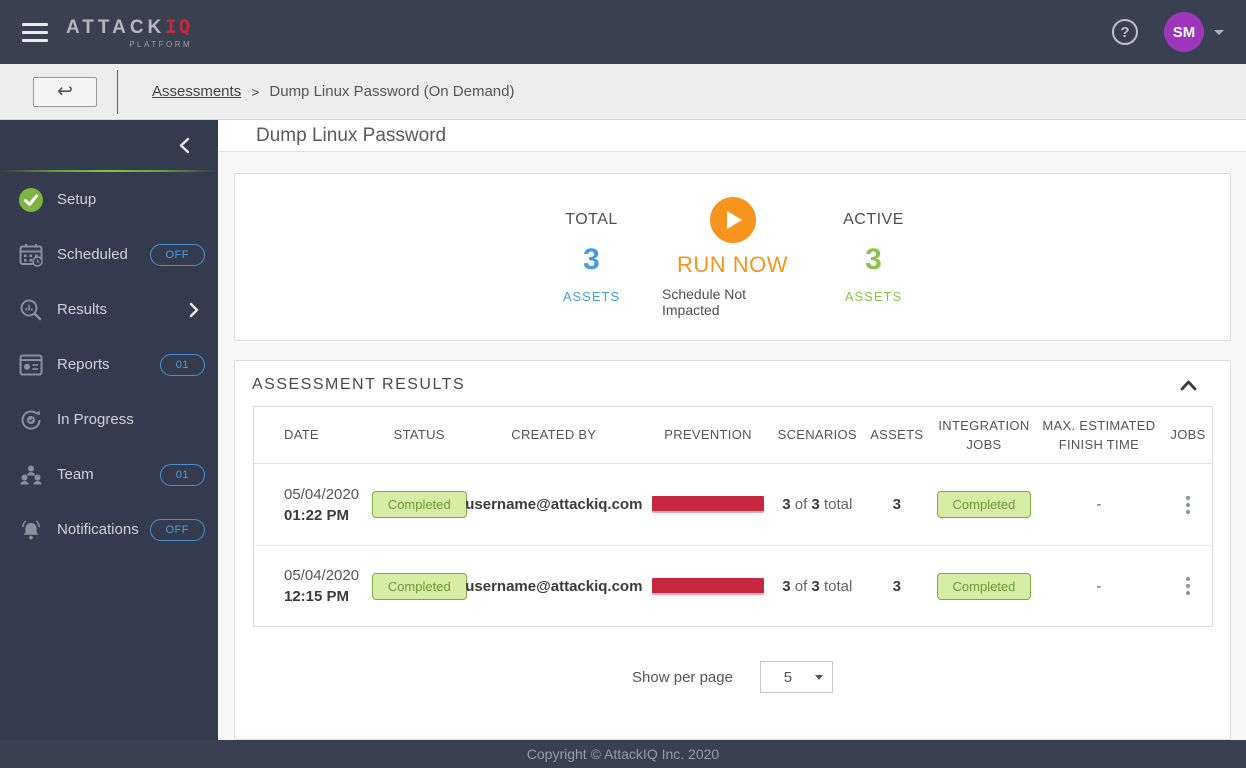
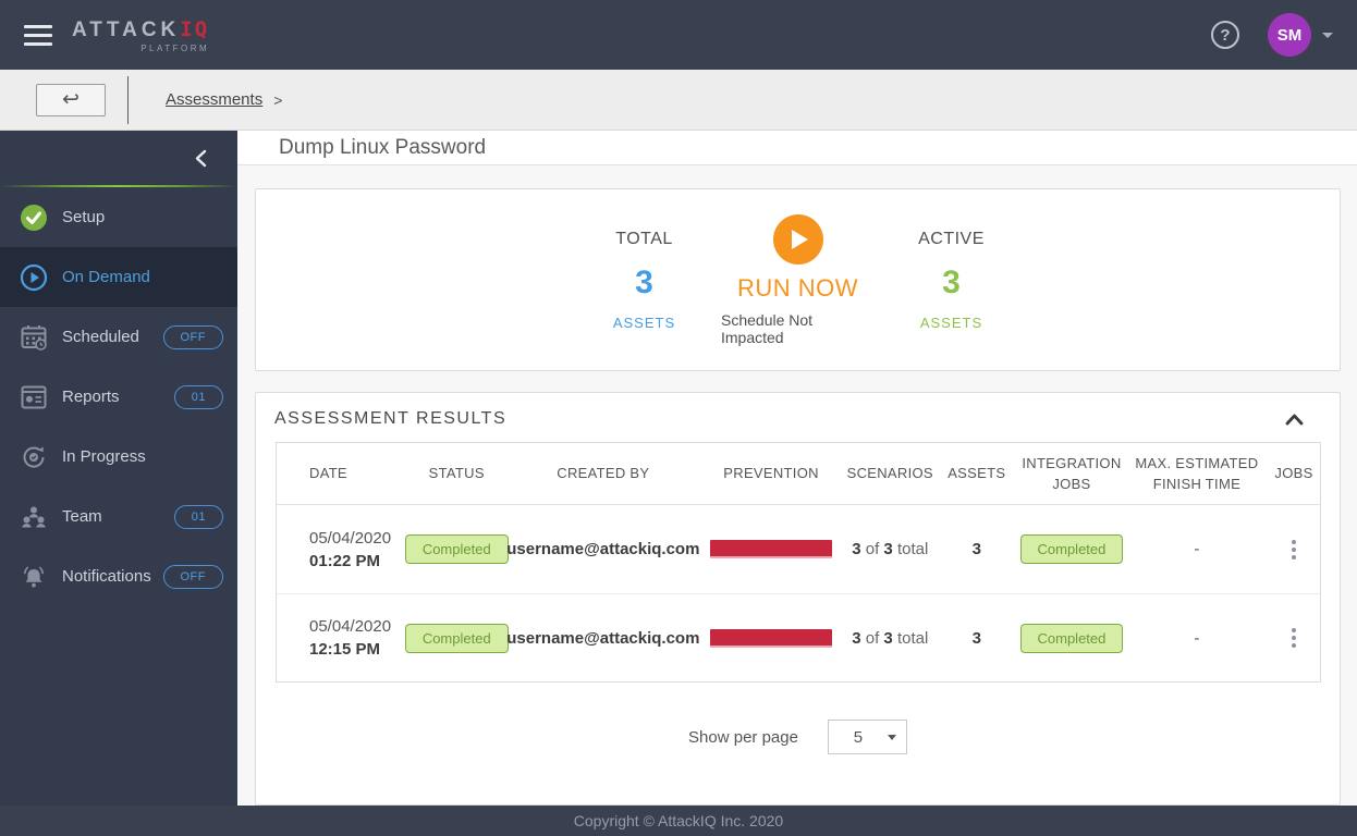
  ATTACK
  IQ
  PLATFORM
  ?
  SM
  ↩
  Assessments
  >
- Dump Linux Password (On Demand)
  Setup
+ On Demand
  Scheduled
  OFF
- Results
  Reports
  01
  In Progress
  Team
  01
  Notifications
  OFF
  Dump Linux Password
  TOTAL
  3
  ASSETS
  RUN NOW
  Schedule Not Impacted
  ACTIVE
  3
  ASSETS
  ASSESSMENT RESULTS
  DATE
  STATUS
  CREATED BY
  PREVENTION
  SCENARIOS
  ASSETS
  INTEGRATION JOBS
  MAX. ESTIMATED FINISH TIME
  JOBS
  05/04/2020
  01:22 PM
  Completed
  username@attackiq.com
  3 of 3 total
  3
  Completed
  -
  05/04/2020
  12:15 PM
  Completed
  username@attackiq.com
  3 of 3 total
  3
  Completed
  -
  Show per page
  5
  Copyright © AttackIQ Inc. 2020
